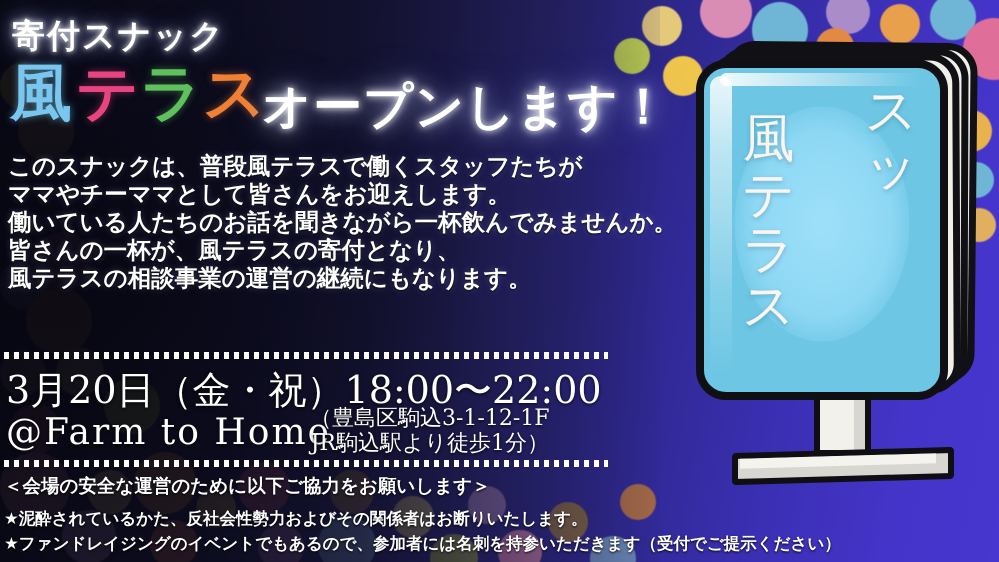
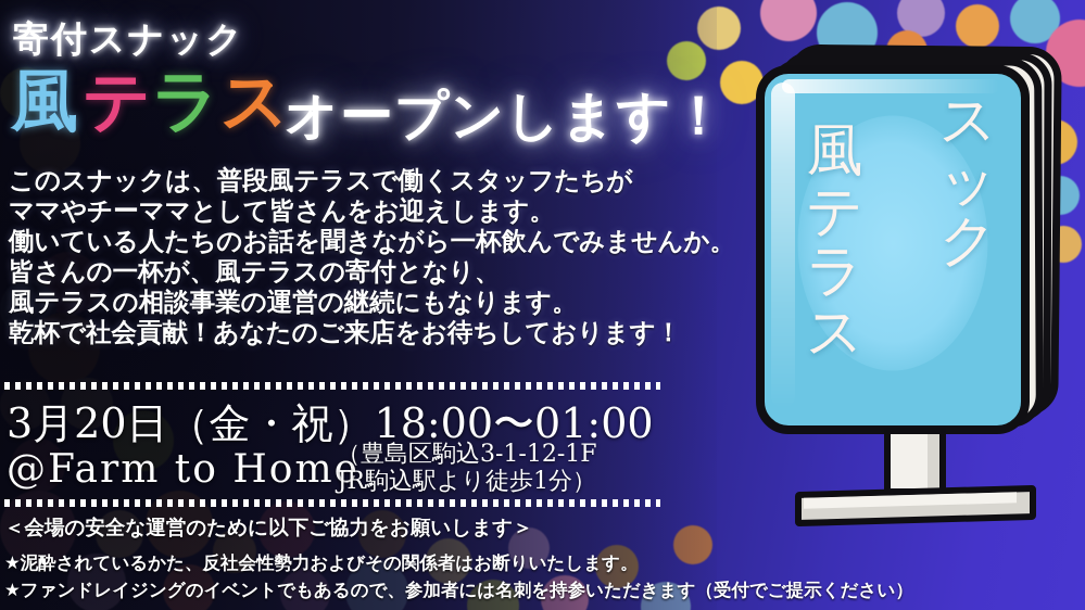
  寄付スナック
  風
  テ
  ラ
  ス
  オープンします！
  このスナックは、普段風テラスで働くスタッフたちが
  ママやチーママとして皆さんをお迎えします。
  働いている人たちのお話を聞きながら一杯飲んでみませんか。
  皆さんの一杯が、風テラスの寄付となり、
  風テラスの相談事業の運営の継続にもなります。
+ 乾杯で社会貢献！あなたのご来店をお待ちしております！
- 3月20日（金・祝）18:00〜22:00
+ 3月20日（金・祝）18:00〜01:00
  @Farm to Home
  （豊島区駒込3-1-12-1F
  JR駒込駅より徒歩1分）
  ＜会場の安全な運営のために以下ご協力をお願いします＞
  ★泥酔されているかた、反社会性勢力およびその関係者はお断りいたします。
  ★ファンドレイジングのイベントでもあるので、参加者には名刺を持参いただきます（受付でご提示ください）
  ス
  ッ
+ ク
  風
  テ
  ラ
  ス
